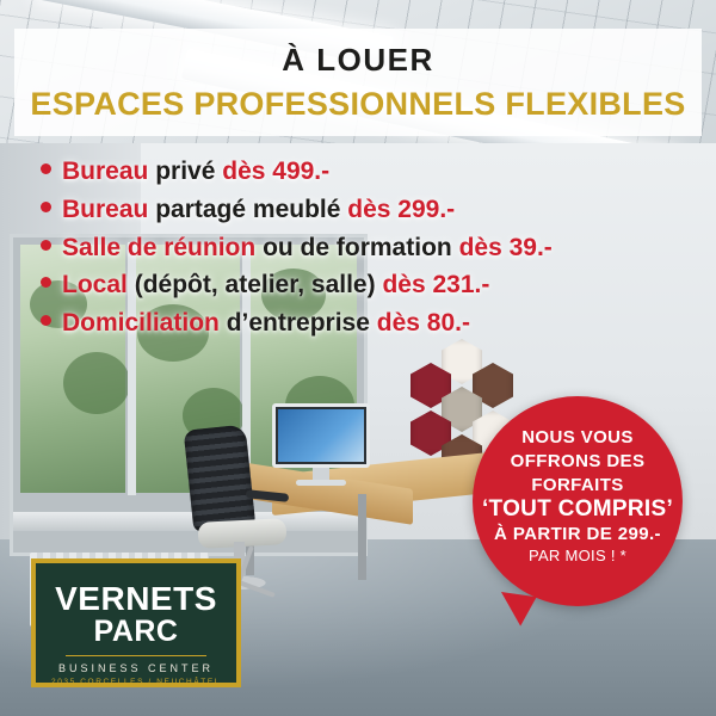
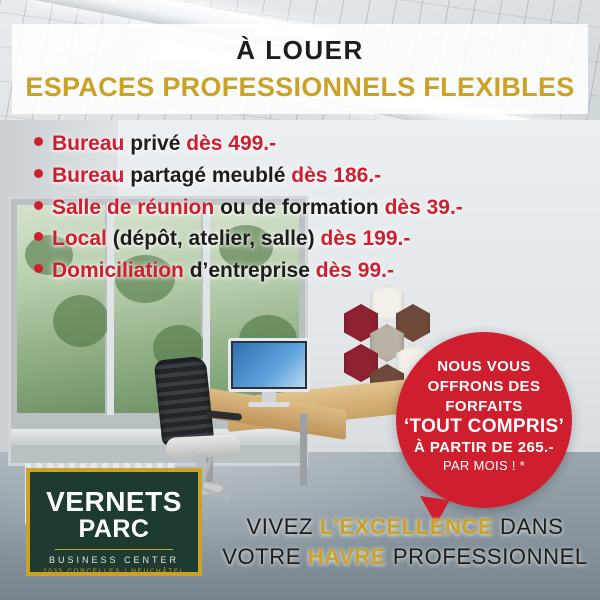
  À LOUER
  ESPACES PROFESSIONNELS FLEXIBLES
  Bureau privé dès 499.-
- Bureau partagé meublé dès 299.-
+ Bureau partagé meublé dès 186.-
  Salle de réunion ou de formation dès 39.-
- Local (dépôt, atelier, salle) dès 231.-
+ Local (dépôt, atelier, salle) dès 199.-
- Domiciliation d’entreprise dès 80.-
+ Domiciliation d’entreprise dès 99.-
  NOUS VOUS
  OFFRONS DES
  FORFAITS
  ‘TOUT COMPRIS’
- À PARTIR DE 299.-
+ À PARTIR DE 265.-
  PAR MOIS ! *
  VERNETS
  PARC
  BUSINESS CENTER
+ VIVEZ L’EXCELLENCE DANS
+ VOTRE HAVRE PROFESSIONNEL
